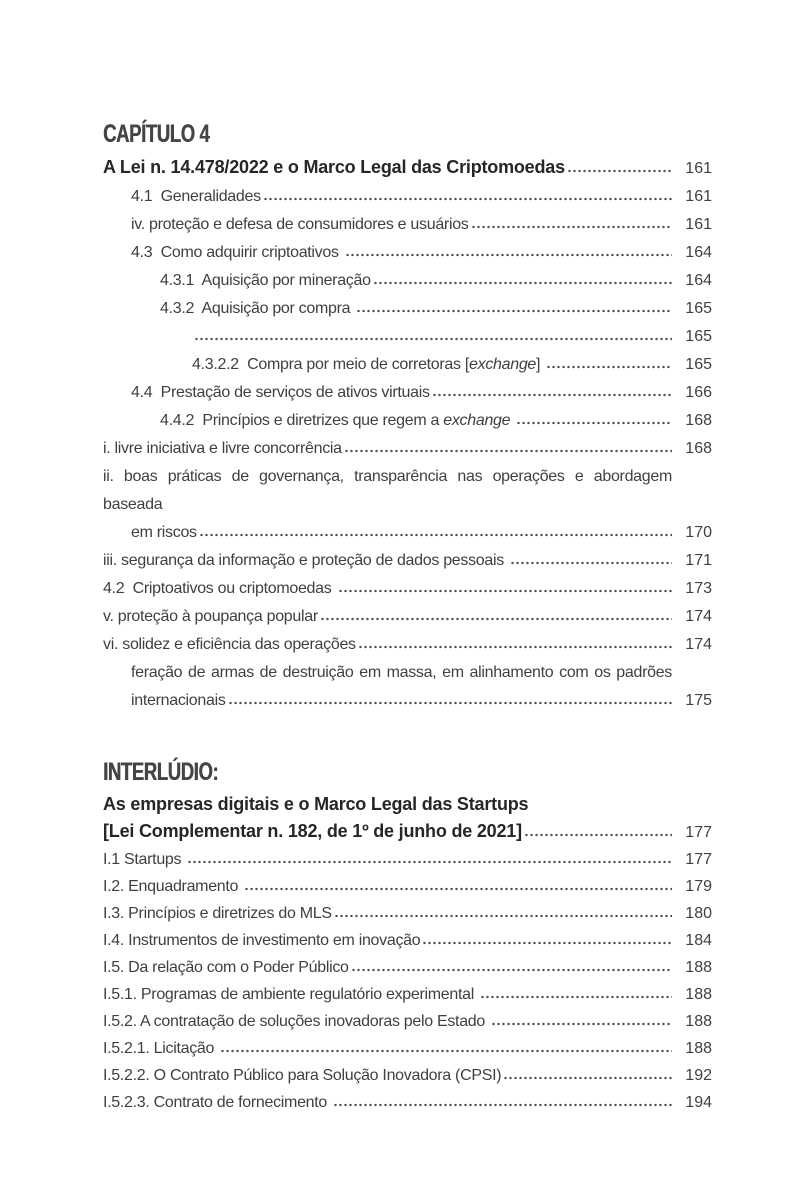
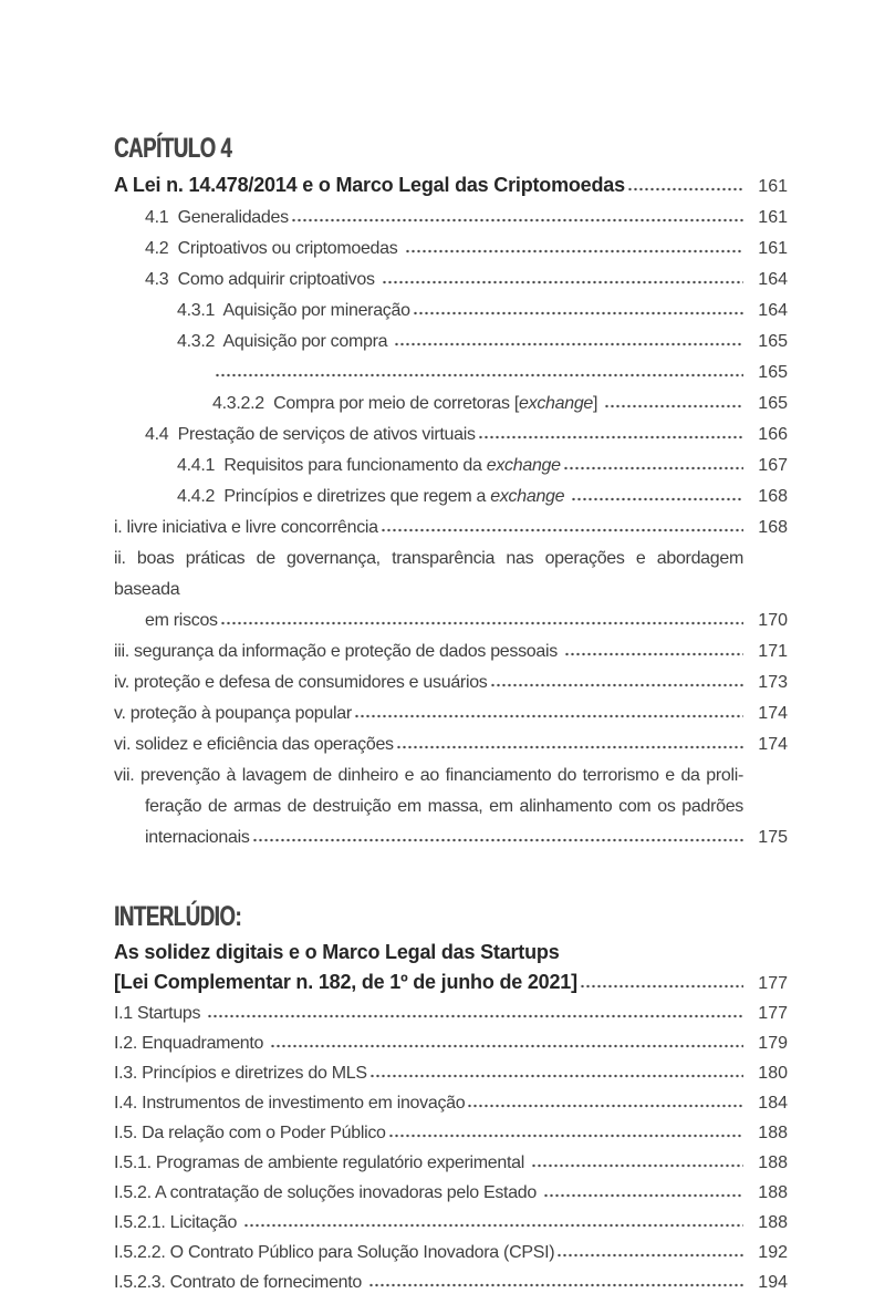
  CAPÍTULO 4
- A Lei n. 14.478/2022 e o Marco Legal das Criptomoedas
+ A Lei n. 14.478/2014 e o Marco Legal das Criptomoedas
  161
  4.1 Generalidades
  161
- iv. proteção e defesa de consumidores e usuários
+ 4.2 Criptoativos ou criptomoedas
  161
  4.3 Como adquirir criptoativos
  164
  4.3.1 Aquisição por mineração
  164
  4.3.2 Aquisição por compra
  165
  165
  4.3.2.2 Compra por meio de corretoras [exchange]
  165
  4.4 Prestação de serviços de ativos virtuais
  166
+ 4.4.1 Requisitos para funcionamento da exchange
+ 167
  4.4.2 Princípios e diretrizes que regem a exchange
  168
  i. livre iniciativa e livre concorrência
  168
  ii. boas práticas de governança, transparência nas operações e abordagem baseada
  em riscos
  170
  iii. segurança da informação e proteção de dados pessoais
  171
- 4.2 Criptoativos ou criptomoedas
+ iv. proteção e defesa de consumidores e usuários
  173
  v. proteção à poupança popular
  174
  vi. solidez e eficiência das operações
  174
+ vii. prevenção à lavagem de dinheiro e ao financiamento do terrorismo e da proli-
  feração de armas de destruição em massa, em alinhamento com os padrões
  internacionais
  175
  INTERLÚDIO:
- As empresas digitais e o Marco Legal das Startups
+ As solidez digitais e o Marco Legal das Startups
  [Lei Complementar n. 182, de 1º de junho de 2021]
  177
  I.1 Startups
  177
  I.2. Enquadramento
  179
  I.3. Princípios e diretrizes do MLS
  180
  I.4. Instrumentos de investimento em inovação
  184
  I.5. Da relação com o Poder Público
  188
  I.5.1. Programas de ambiente regulatório experimental
  188
  I.5.2. A contratação de soluções inovadoras pelo Estado
  188
  I.5.2.1. Licitação
  188
  I.5.2.2. O Contrato Público para Solução Inovadora (CPSI)
  192
  I.5.2.3. Contrato de fornecimento
  194
